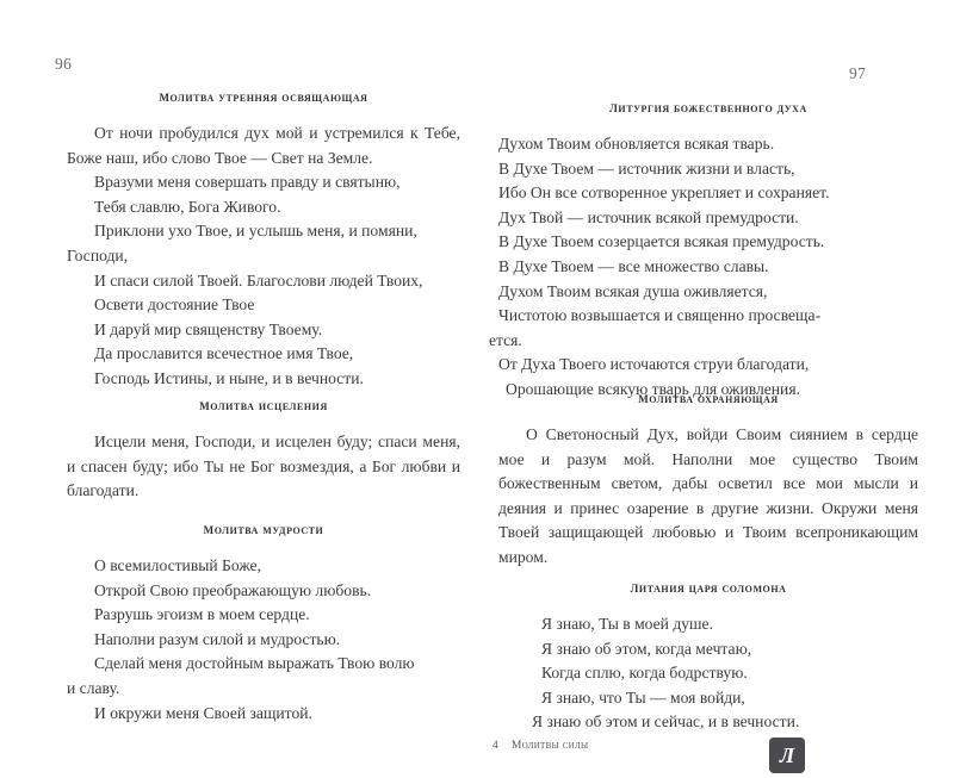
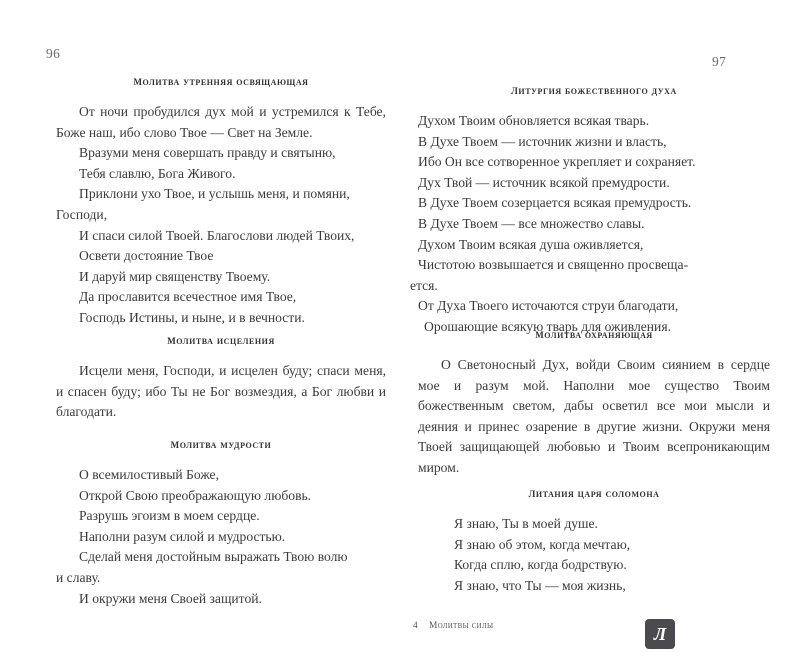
  96
  97
  молитва утренняя освящающая
  От ночи пробудился дух мой и устремился к Тебе, Боже наш, ибо слово Твое — Свет на Земле.
  Вразуми меня совершать правду и святыню,
  Тебя славлю, Бога Живого.
  Приклони ухо Твое, и услышь меня, и помяни,
  Господи,
  И спаси силой Твоей. Благослови людей Твоих,
  Освети достояние Твое
  И даруй мир священству Твоему.
  Да прославится всечестное имя Твое,
  Господь Истины, и ныне, и в вечности.
  молитва исцеления
  Исцели меня, Господи, и исцелен буду; спаси меня, и спасен буду; ибо Ты не Бог возмездия, а Бог любви и благодати.
  молитва мудрости
  О всемилостивый Боже,
  Открой Свою преображающую любовь.
  Разрушь эгоизм в моем сердце.
  Наполни разум силой и мудростью.
  Сделай меня достойным выражать Твою волю
  и славу.
  И окружи меня Своей защитой.
  литургия божественного духа
  Духом Твоим обновляется всякая тварь.
  В Духе Твоем — источник жизни и власть,
  Ибо Он все сотворенное укрепляет и сохраняет.
  Дух Твой — источник всякой премудрости.
  В Духе Твоем созерцается всякая премудрость.
  В Духе Твоем — все множество славы.
  Духом Твоим всякая душа оживляется,
  Чистотою возвышается и священно просвеща-
  ется.
  От Духа Твоего источаются струи благодати,
  Орошающие всякую тварь для оживления.
  молитва охраняющая
  О Светоносный Дух, войди Своим сиянием в сердце мое и разум мой. Наполни мое существо Твоим божественным светом, дабы осветил все мои мысли и деяния и принес озарение в другие жизни. Окружи меня Твоей защищающей любовью и Твоим всепроникающим миром.
  литания царя соломона
  Я знаю, Ты в моей душе.
  Я знаю об этом, когда мечтаю,
  Когда сплю, когда бодрствую.
- Я знаю, что Ты — моя войди,
+ Я знаю, что Ты — моя жизнь,
- Я знаю об этом и сейчас, и в вечности.
  4 Молитвы силы
  Л
